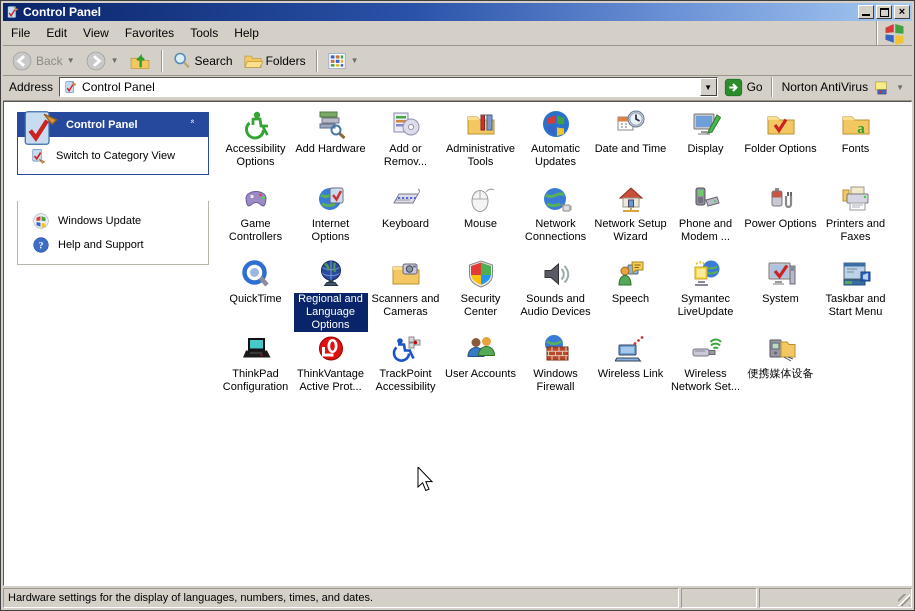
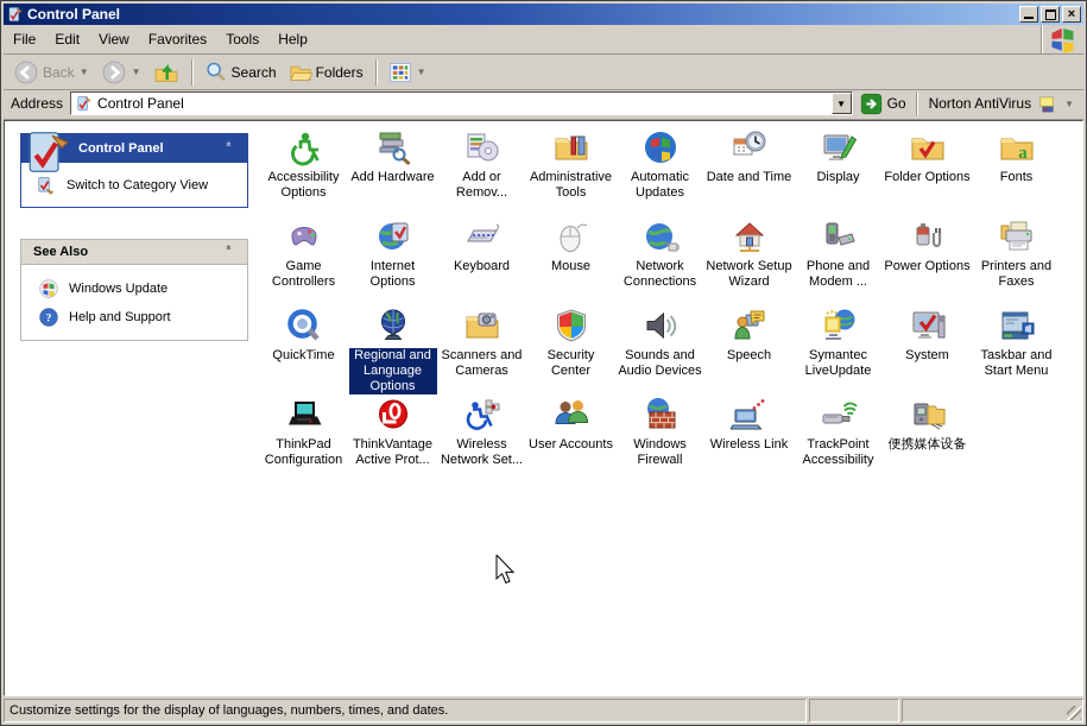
  Control Panel
  ×
  File
  Edit
  View
  Favorites
  Tools
  Help
  Back
  ▼
  ▼
  Search
  Folders
  ▼
  Address
  Control Panel
  ▼
  Go
  Norton AntiVirus
  ▼
  Control Panel
  Switch to Category View
+ See Also
  Windows Update
  ?
  Help and Support
  Accessibility Options
  Add Hardware
  Add or Remov...
  Administrative Tools
  Automatic Updates
  Date and Time
  Display
  Folder Options
  a
  Fonts
  Game Controllers
  Internet Options
  Keyboard
  Mouse
  Network Connections
  Network Setup Wizard
  Phone and Modem ...
  Power Options
  Printers and Faxes
  QuickTime
  Regional and Language Options
  Scanners and Cameras
  Security Center
  Sounds and Audio Devices
  Speech
  Symantec LiveUpdate
  System
  Taskbar and Start Menu
  ThinkPad Configuration
  ThinkVantage Active Prot...
- TrackPoint Accessibility
+ Wireless Network Set...
  User Accounts
  Windows Firewall
  Wireless Link
- Wireless Network Set...
+ TrackPoint Accessibility
  便携媒体设备
- Hardware settings for the display of languages, numbers, times, and dates.
+ Customize settings for the display of languages, numbers, times, and dates.
